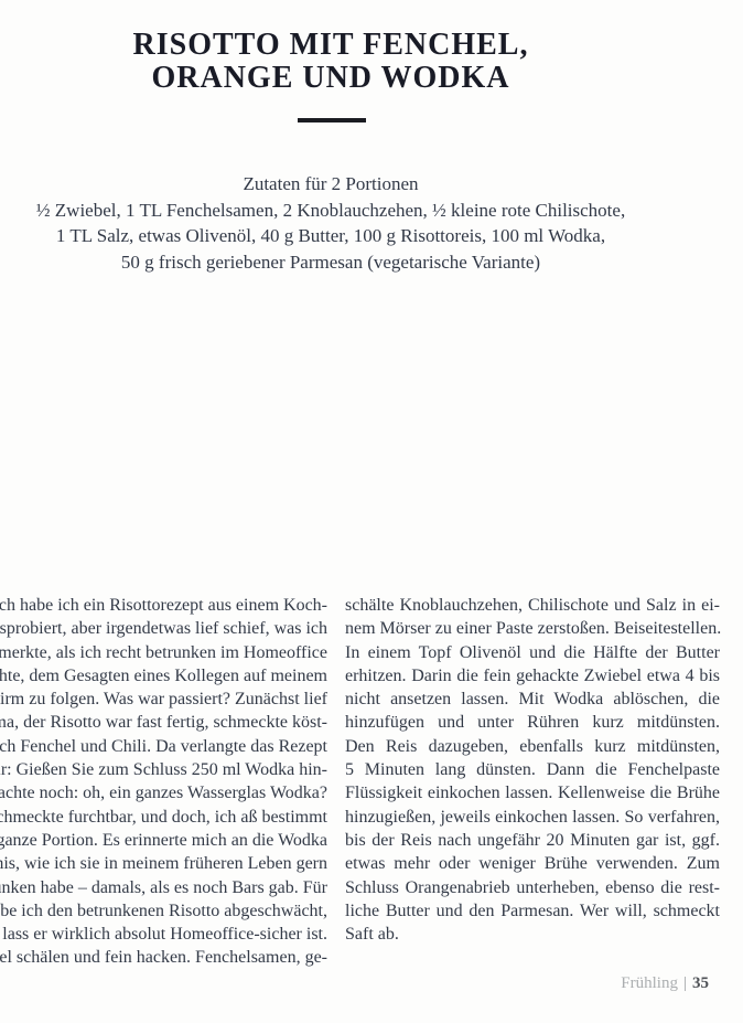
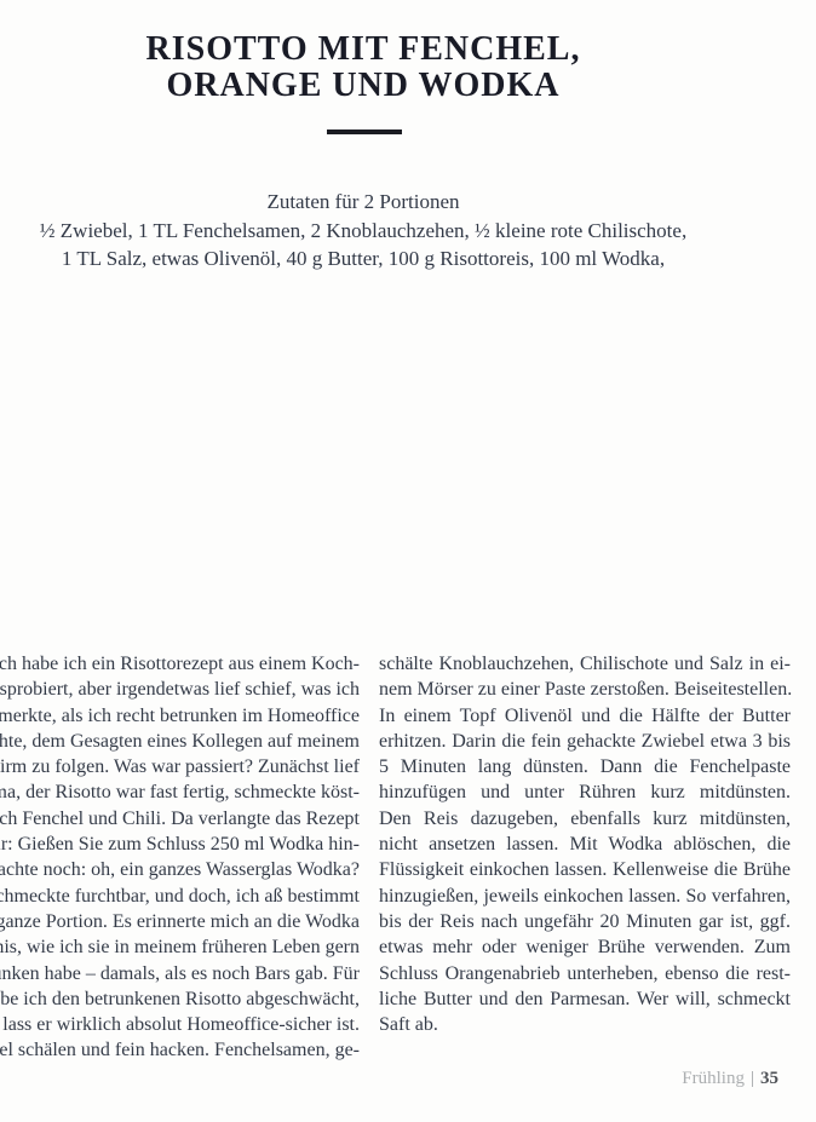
  RISOTTO MIT FENCHEL,
  ORANGE UND WODKA
  Zutaten für 2 Portionen
  ½ Zwiebel, 1 TL Fenchelsamen, 2 Knoblauchzehen, ½ kleine rote Chilischote,
  1 TL Salz, etwas Olivenöl, 40 g Butter, 100 g Risottoreis, 100 ml Wodka,
- 50 g frisch geriebener Parmesan (vegetarische Variante)
  ch habe ich ein Risottorezept aus einem Koch-
  sprobiert, aber irgendetwas lief schief, was ich
  merkte, als ich recht betrunken im Homeoffice
  hte, dem Gesagten eines Kollegen auf meinem
  irm zu folgen. Was war passiert? Zunächst lief
  a, der Risotto war fast fertig, schmeckte köst-
  ch Fenchel und Chili. Da verlangte das Rezept
  r: Gießen Sie zum Schluss 250 ml Wodka hin-
  achte noch: oh, ein ganzes Wasserglas Wodka?
  hmeckte furchtbar, und doch, ich aß bestimmt
  ganze Portion. Es erinnerte mich an die Wodka
  is, wie ich sie in meinem früheren Leben gern
  nken habe – damals, als es noch Bars gab. Für
  be ich den betrunkenen Risotto abgeschwächt,
  lass er wirklich absolut Homeoffice-sicher ist.
  el schälen und fein hacken. Fenchelsamen, ge-
  schälte Knoblauchzehen, Chilischote und Salz in ei-
  nem Mörser zu einer Paste zerstoßen. Beiseitestellen.
  In einem Topf Olivenöl und die Hälfte der Butter
- erhitzen. Darin die fein gehackte Zwiebel etwa 4 bis
+ erhitzen. Darin die fein gehackte Zwiebel etwa 3 bis
- nicht ansetzen lassen. Mit Wodka ablöschen, die
+ 5 Minuten lang dünsten. Dann die Fenchelpaste
  hinzufügen und unter Rühren kurz mitdünsten.
  Den Reis dazugeben, ebenfalls kurz mitdünsten,
- 5 Minuten lang dünsten. Dann die Fenchelpaste
+ nicht ansetzen lassen. Mit Wodka ablöschen, die
  Flüssigkeit einkochen lassen. Kellenweise die Brühe
  hinzugießen, jeweils einkochen lassen. So verfahren,
  bis der Reis nach ungefähr 20 Minuten gar ist, ggf.
  etwas mehr oder weniger Brühe verwenden. Zum
  Schluss Orangenabrieb unterheben, ebenso die rest-
  liche Butter und den Parmesan. Wer will, schmeckt
  Saft ab.
  Frühling | 35
